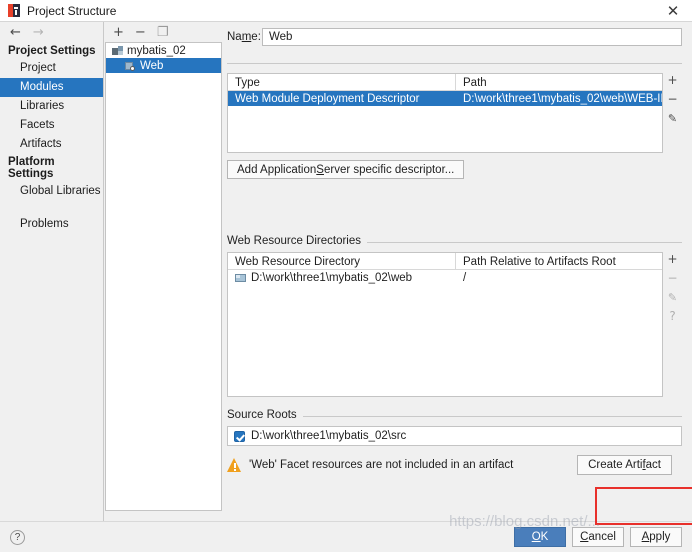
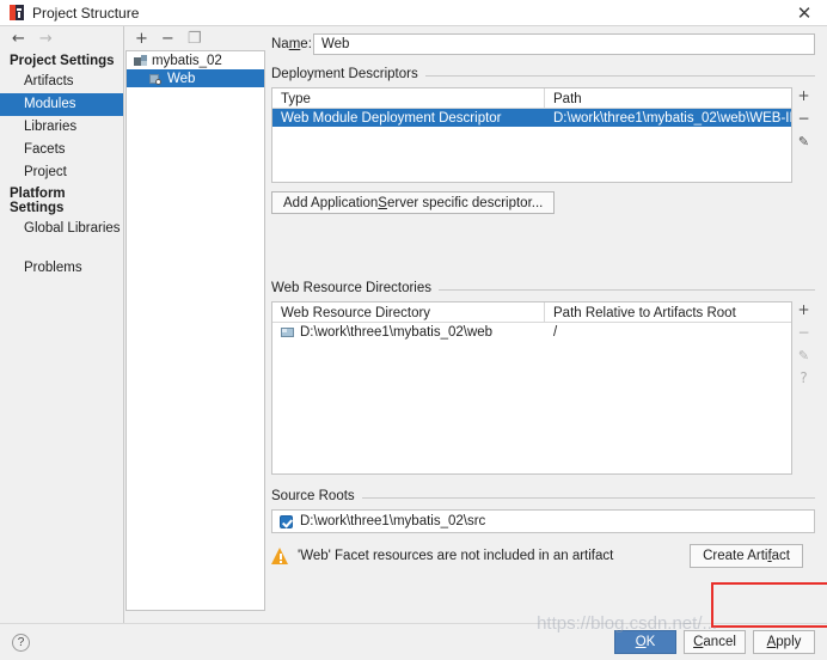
  Project Structure
  ✕
  ←
  →
  Project Settings
- Project
+ Artifacts
  Modules
  Libraries
  Facets
- Artifacts
+ Project
  Platform Settings
  Global Libraries
  Problems
  +
  −
  ❐
  mybatis_02
  Web
  Name:
  Web
+ Deployment Descriptors
  Type
  Path
  Web Module Deployment Descriptor
  D:\work\three1\mybatis_02\web\WEB-I
  +
  −
  ✎
  Add Application
  S
  erver specific descriptor...
  Web Resource Directories
  Web Resource Directory
  Path Relative to Artifacts Root
  D:\work\three1\mybatis_02\web
  /
  +
  −
  ✎
  ?
  Source Roots
  D:\work\three1\mybatis_02\src
  'Web' Facet resources are not included in an artifact
  Create Arti
  f
  act
  ?
  O
  K
  C
  ancel
  A
  pply
  https://blog.csdn.net/...
